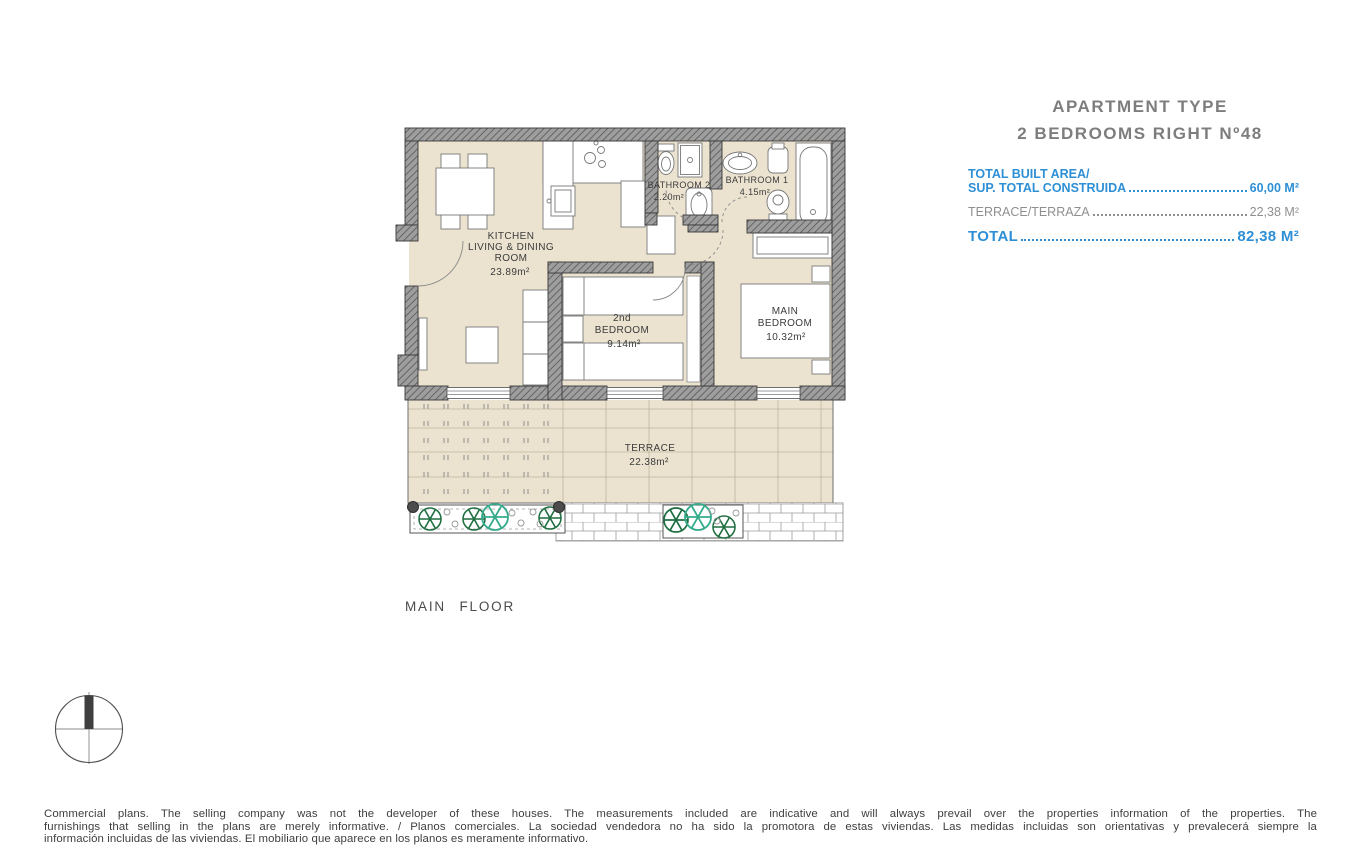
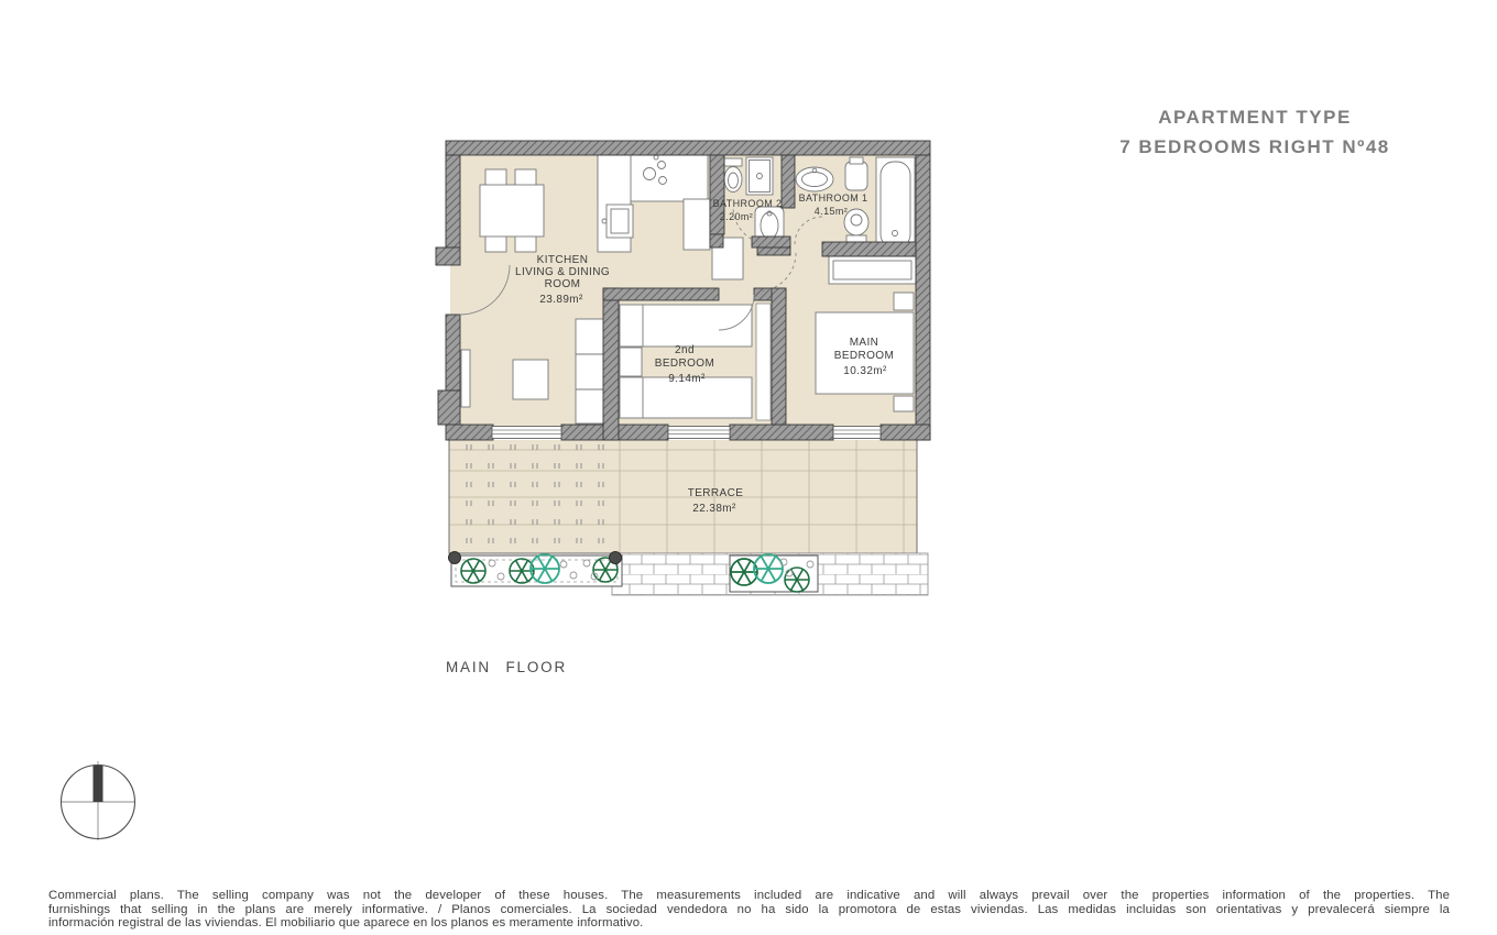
  KITCHEN
  LIVING & DINING
  ROOM
  23.89m²
  BATHROOM 2
  2.20m²
  BATHROOM 1
  4.15m²
  2nd
  BEDROOM
  9.14m²
  MAIN
  BEDROOM
  10.32m²
  TERRACE
  22.38m²
  APARTMENT TYPE
- 2 BEDROOMS RIGHT Nº48
+ 7 BEDROOMS RIGHT Nº48
- TOTAL BUILT AREA/
- SUP. TOTAL CONSTRUIDA
- 60,00 M²
- TERRACE/TERRAZA
- 22,38 M²
- TOTAL
- 82,38 M²
  MAIN FLOOR
  Commercial plans. The selling company was not the developer of these houses. The measurements included are indicative and will always prevail over the properties information of the properties. The
  furnishings that selling in the plans are merely informative. / Planos comerciales. La sociedad vendedora no ha sido la promotora de estas viviendas. Las medidas incluidas son orientativas y prevalecerá siempre la
- información incluidas de las viviendas. El mobiliario que aparece en los planos es meramente informativo.
+ información registral de las viviendas. El mobiliario que aparece en los planos es meramente informativo.
